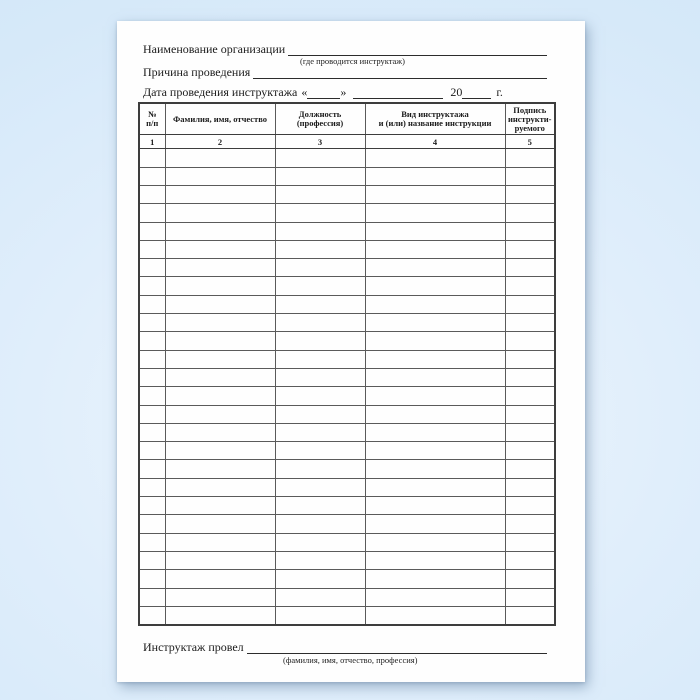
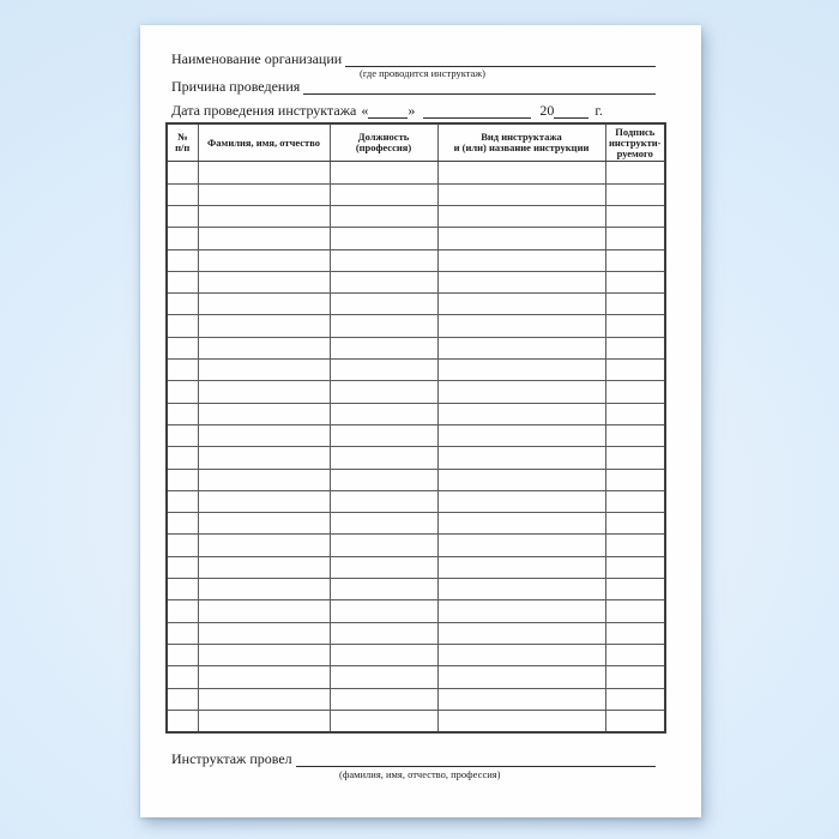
  Наименование организации
  (где проводится инструктаж)
  Причина проведения
  Дата проведения инструктажа
  «
  »
  20
  г.
  № п/п	Фамилия, имя, отчество	Должность (профессия)	Вид инструктажа и (или) название инструкции	Подпись инструкти- руемого
- 1	2	3	4	5
  Инструктаж провел
  (фамилия, имя, отчество, профессия)
